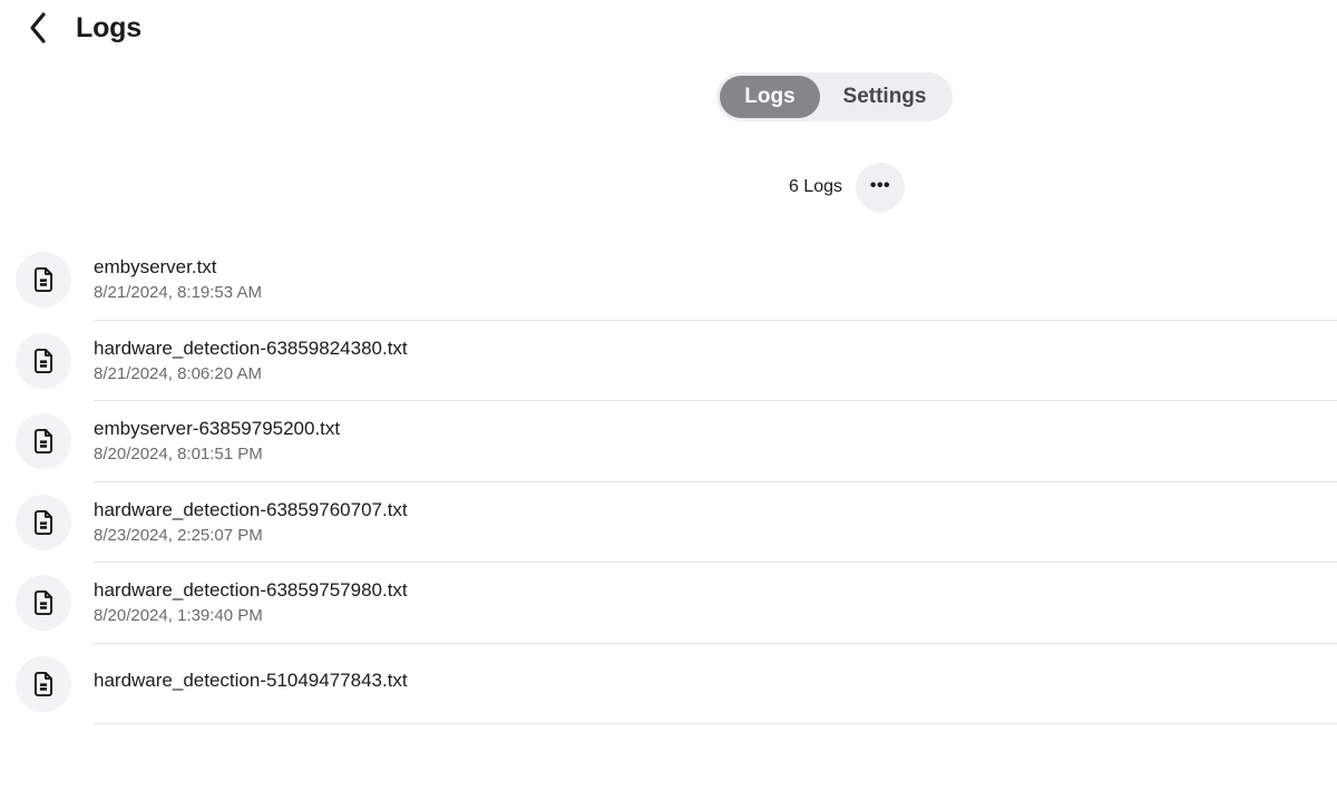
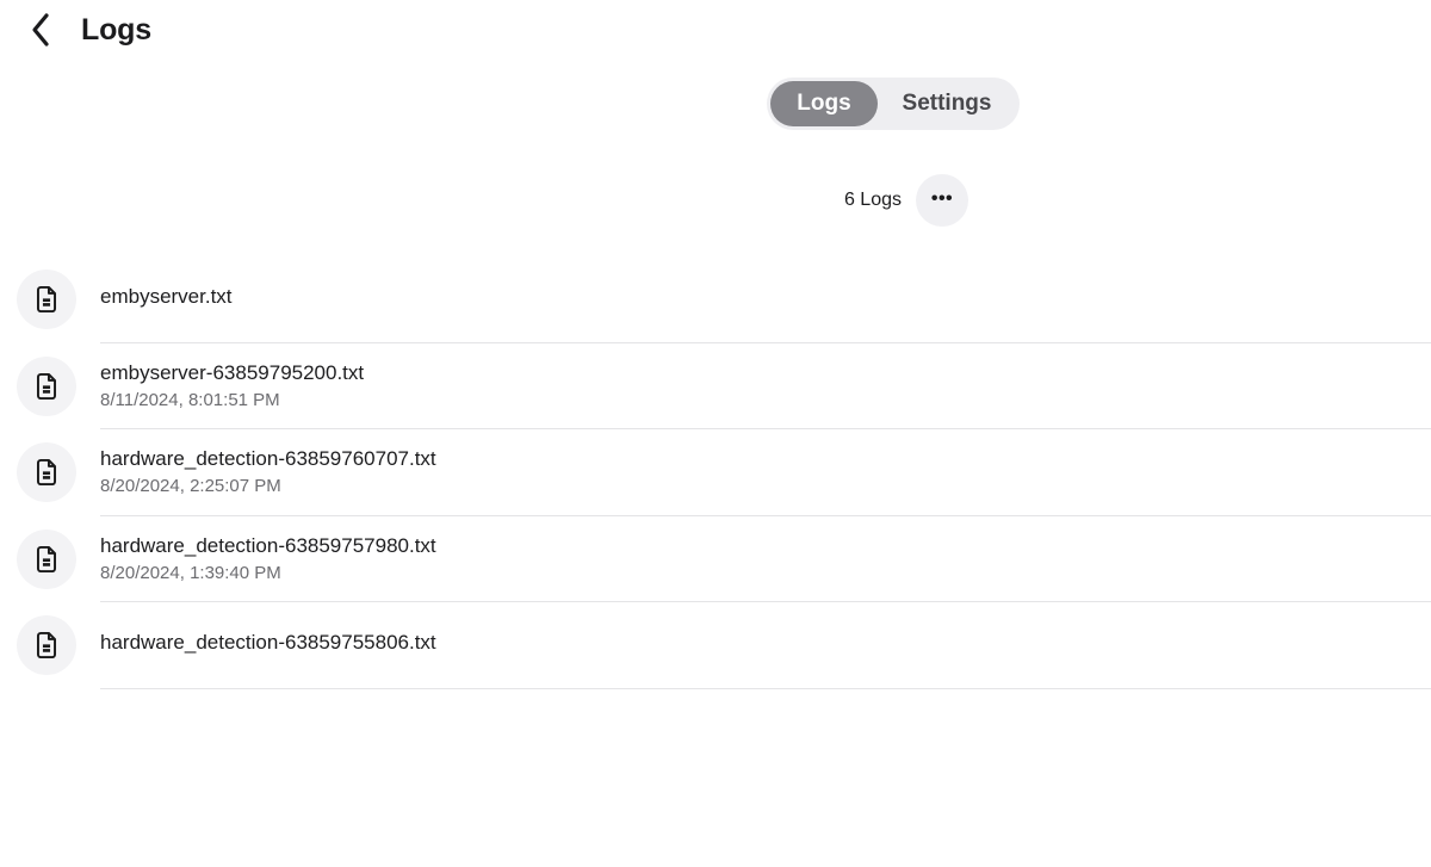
  Logs
  Logs
  Settings
  6 Logs
  •••
  embyserver.txt
- 8/21/2024, 8:19:53 AM
- hardware_detection-63859824380.txt
- 8/21/2024, 8:06:20 AM
  embyserver-63859795200.txt
- 8/20/2024, 8:01:51 PM
+ 8/11/2024, 8:01:51 PM
  hardware_detection-63859760707.txt
- 8/23/2024, 2:25:07 PM
+ 8/20/2024, 2:25:07 PM
  hardware_detection-63859757980.txt
  8/20/2024, 1:39:40 PM
- hardware_detection-51049477843.txt
+ hardware_detection-63859755806.txt
